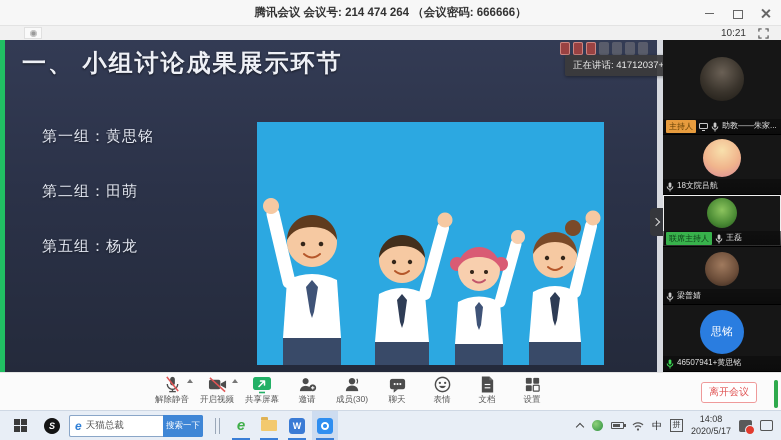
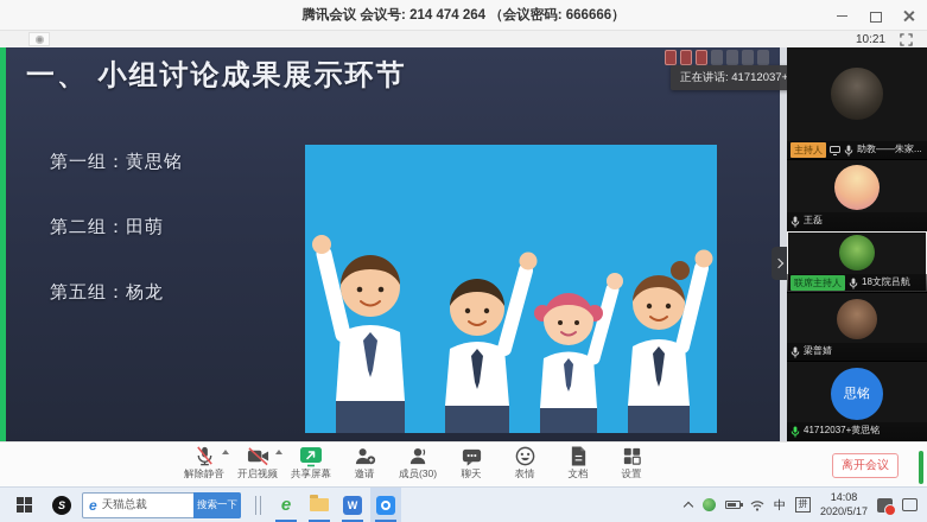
  腾讯会议 会议号: 214 474 264 （会议密码: 666666）
  10:21
  一、 小组讨论成果展示环节
  第一组：黄思铭
  第二组：田萌
  第五组：杨龙
  主持人
  助教——朱家...
- 18文院吕航
+ 王磊
  联席主持人
- 王磊
+ 18文院吕航
  梁普婧
  思铭
- 46507941+黄思铭
+ 41712037+黄思铭
  解除静音
  开启视频
  共享屏幕
  邀请
  成员(30)
  聊天
  表情
  文档
  设置
  离开会议
  S
  e
  天猫总裁
  搜索一下
  e
  W
  中
  拼
  14:08
  2020/5/17
